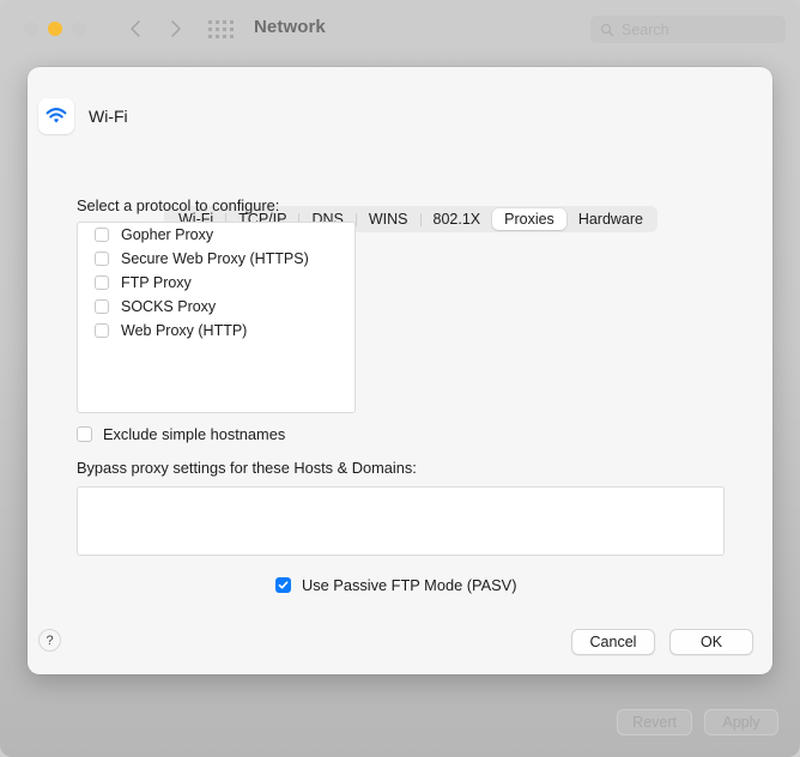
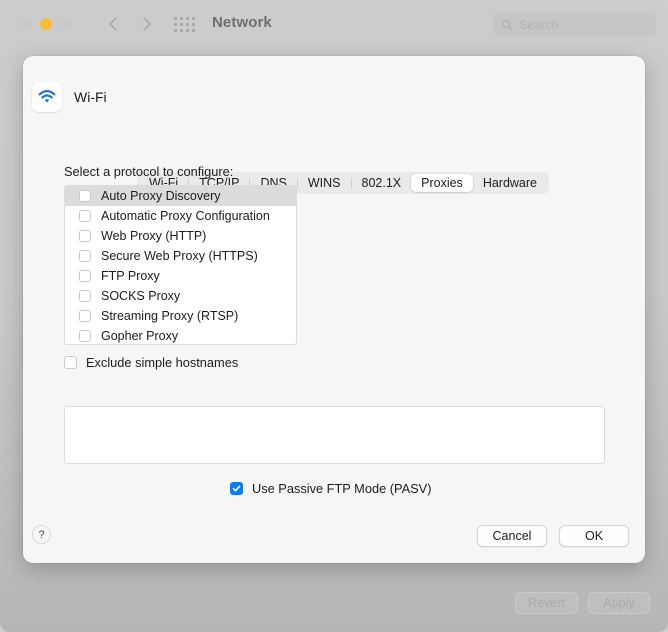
  Network
  Wi-Fi
  Wi-Fi
  TCP/IP
  DNS
  WINS
  802.1X
  Proxies
  Hardware
  Select a protocol to configure:
+ Auto Proxy Discovery
+ Automatic Proxy Configuration
- Gopher Proxy
+ Web Proxy (HTTP)
  Secure Web Proxy (HTTPS)
  FTP Proxy
  SOCKS Proxy
+ Streaming Proxy (RTSP)
- Web Proxy (HTTP)
+ Gopher Proxy
  Exclude simple hostnames
- Bypass proxy settings for these Hosts & Domains:
  Use Passive FTP Mode (PASV)
  ?
  Cancel
  OK
